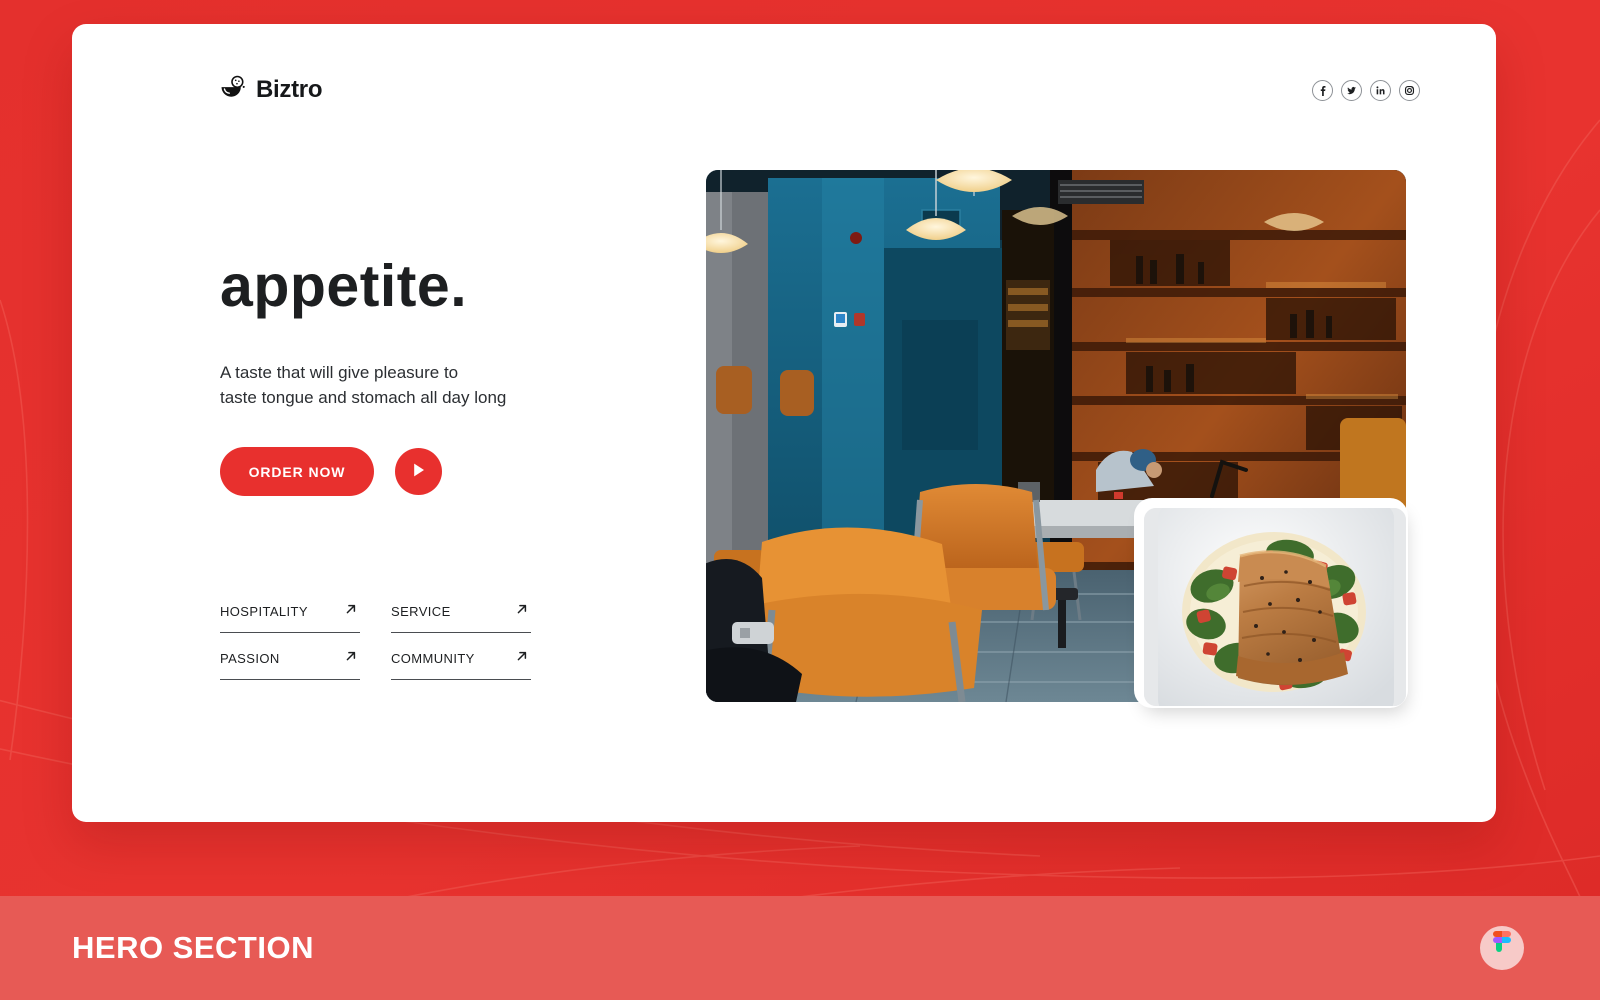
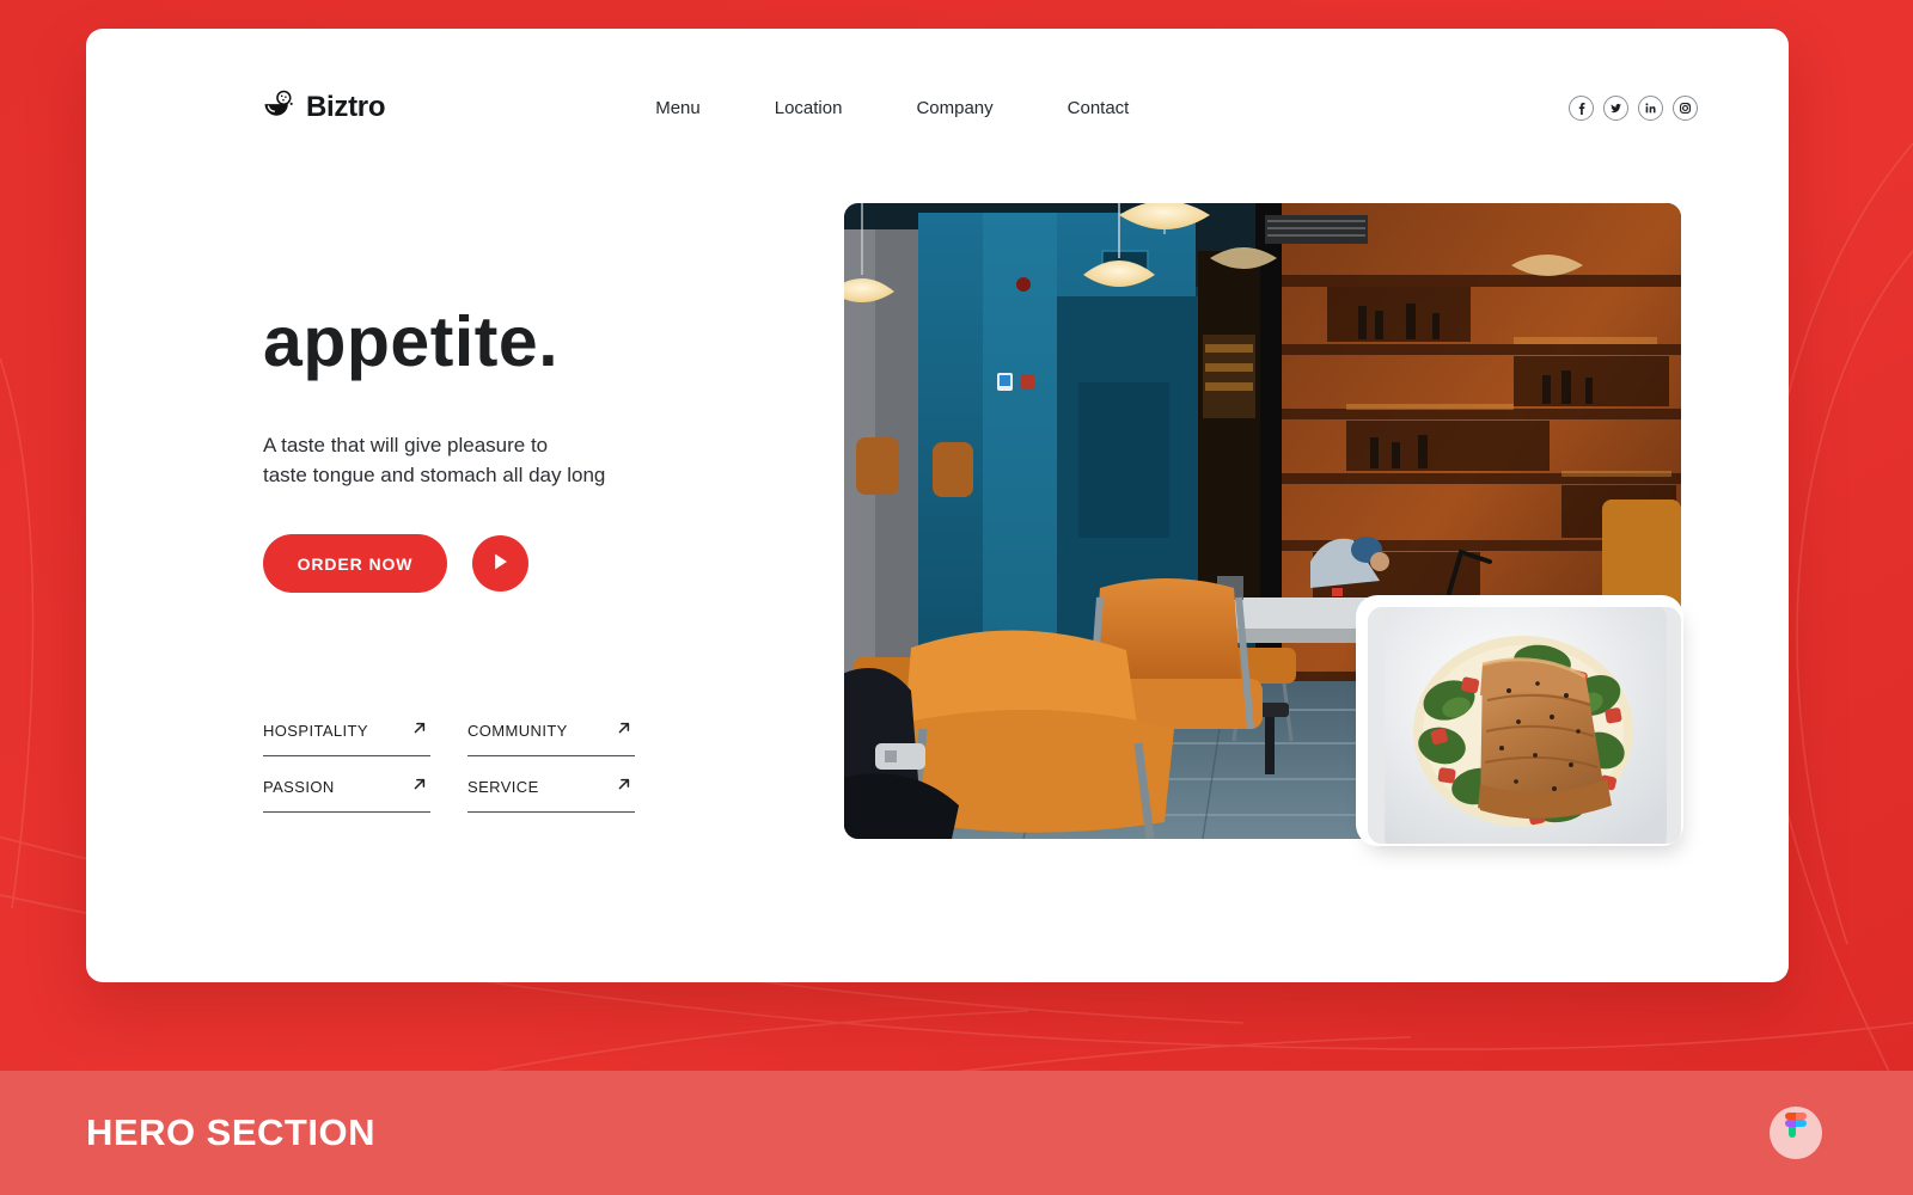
  Biztro
+ Menu
+ Location
+ Company
+ Contact
  appetite.
  A taste that will give pleasure to
  taste tongue and stomach all day long
  ORDER NOW
  HOSPITALITY
- SERVICE
+ COMMUNITY
  PASSION
- COMMUNITY
+ SERVICE
  HERO SECTION
